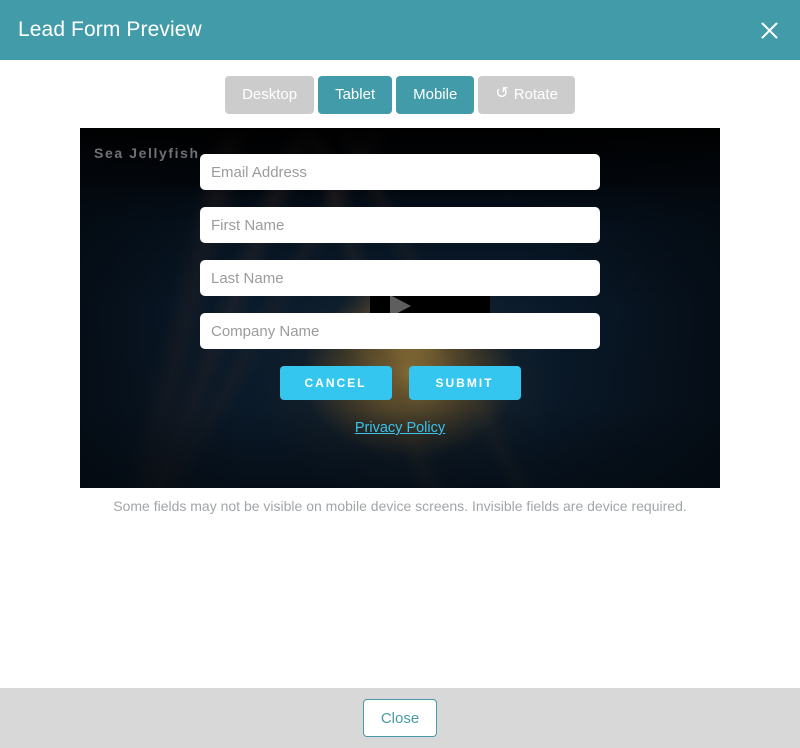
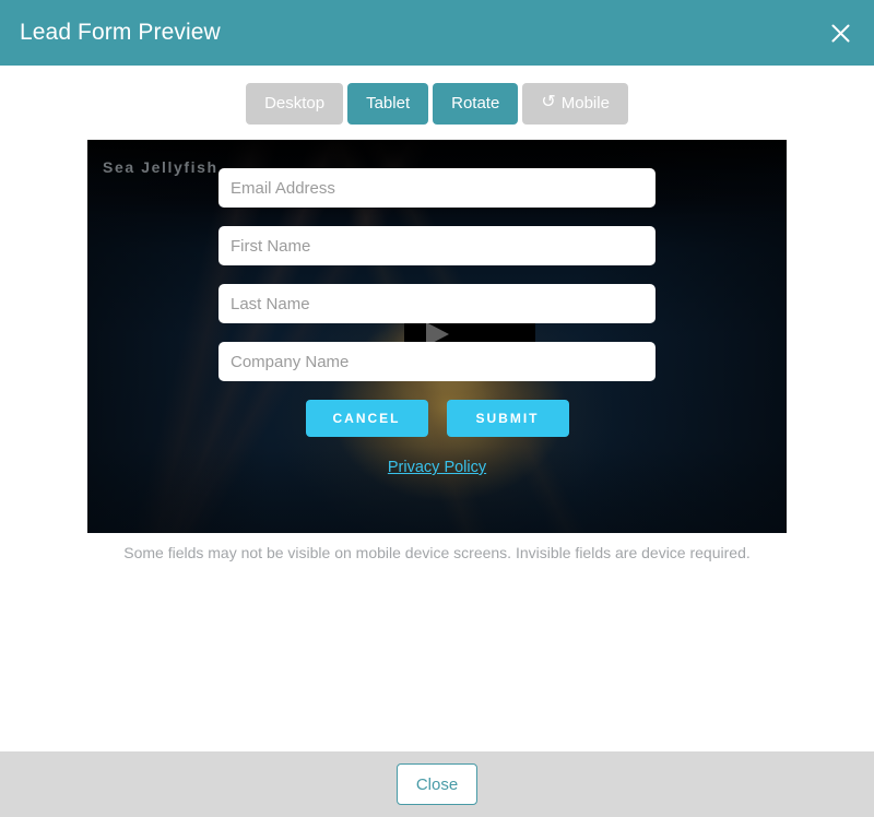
  Lead Form Preview
  Desktop
  Tablet
- Mobile
+ Rotate
  ↺
- Rotate
+ Mobile
  Sea Jellyfish
  Email Address
  First Name
  Last Name
  Company Name
  CANCEL
  SUBMIT
  Privacy Policy
  Some fields may not be visible on mobile device screens. Invisible fields are device required.
  Close
